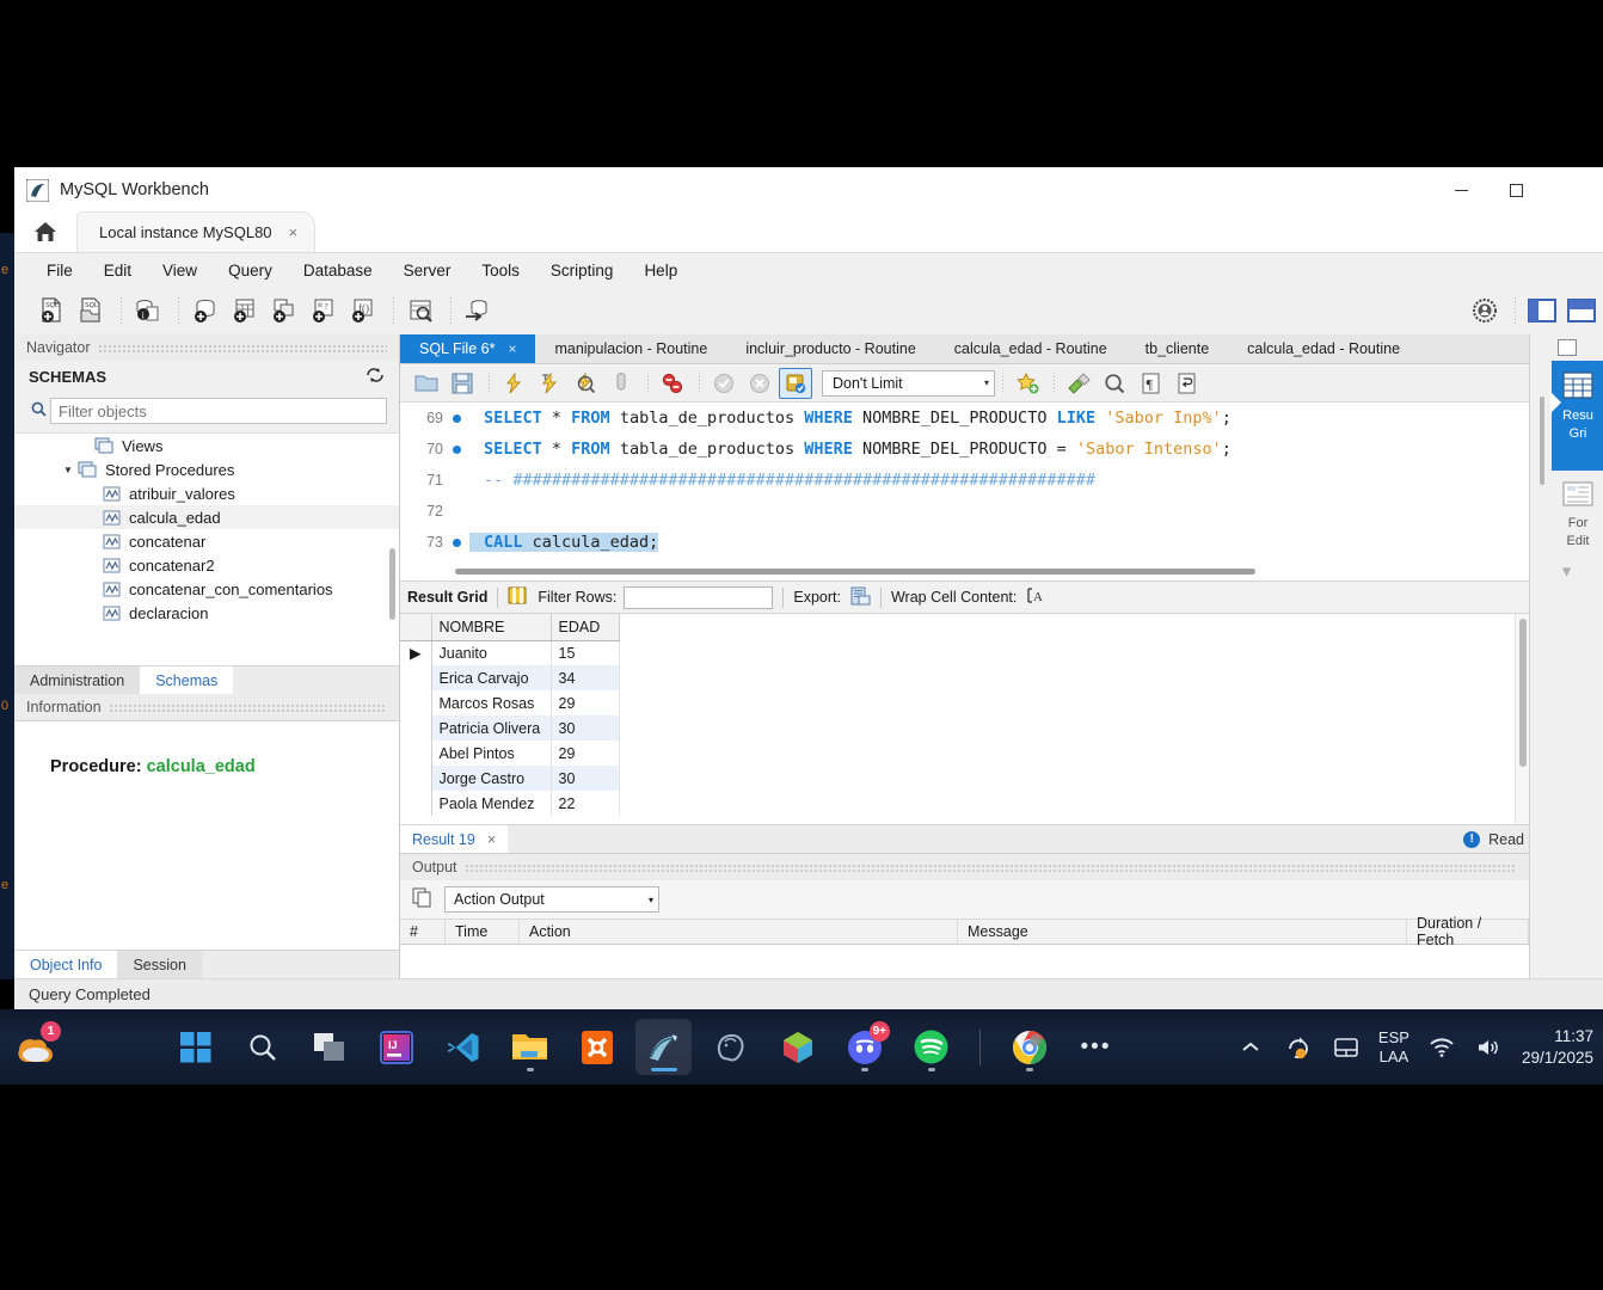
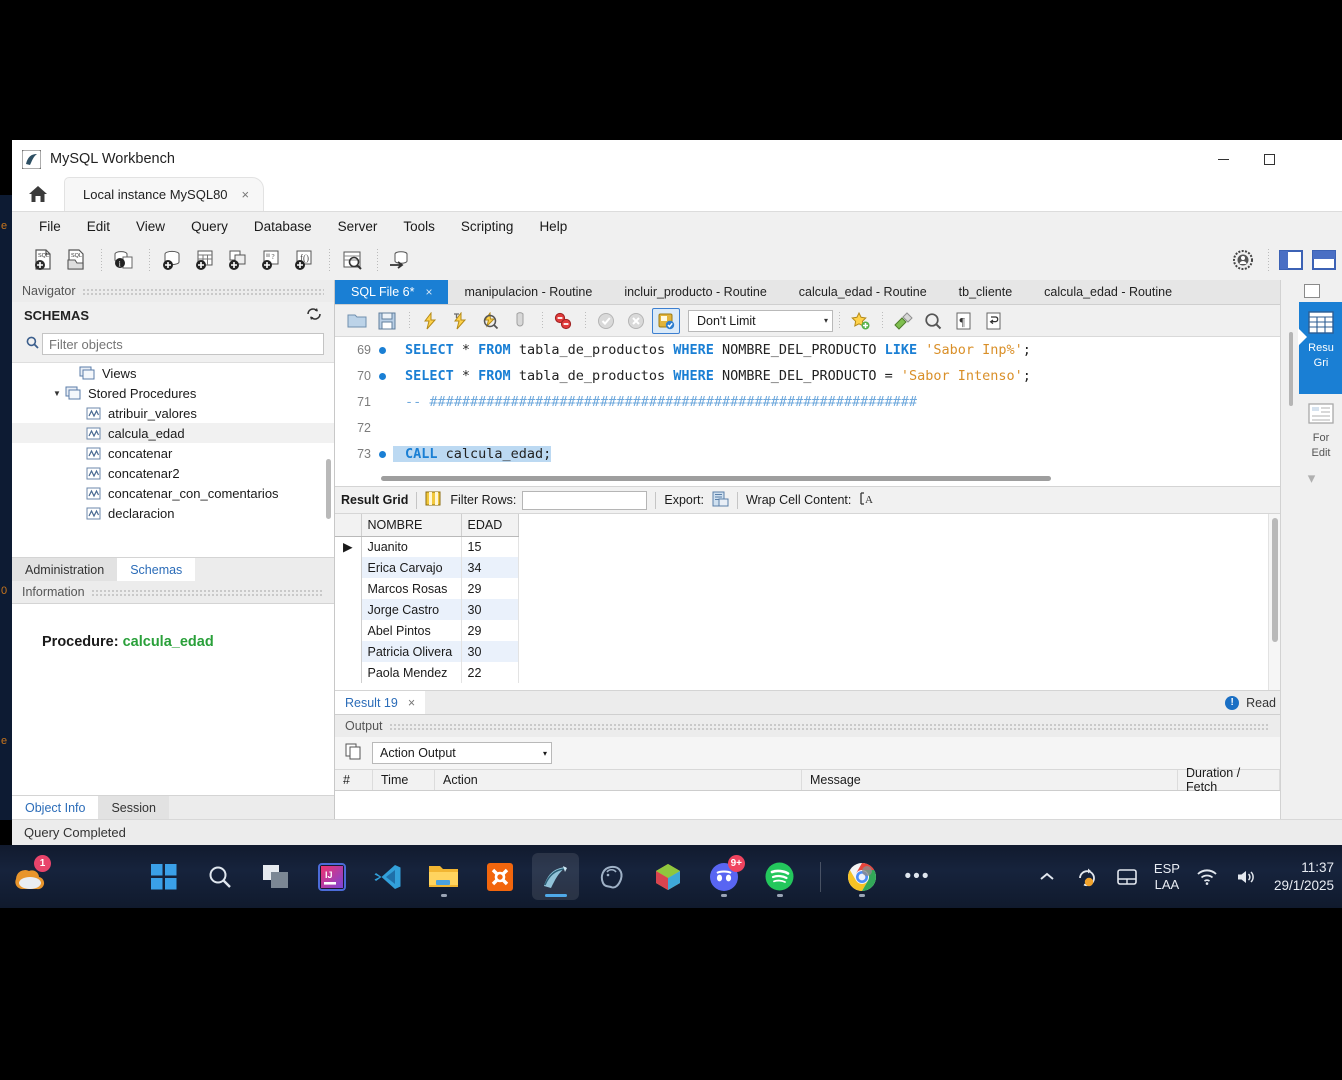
  e
  0
  e
  MySQL Workbench
  Local instance MySQL80
  ×
  File
  Edit
  View
  Query
  Database
  Server
  Tools
  Scripting
  Help
  i
  ?
  f()
  Navigator
  SCHEMAS
  Filter objects
  Views
  ▼
  Stored Procedures
  atribuir_valores
  calcula_edad
  concatenar
  concatenar2
  concatenar_con_comentarios
  declaracion
  Administration
  Schemas
  Information
  Procedure: calcula_edad
  Object Info
  Session
  SQL File 6*
  ×
  manipulacion - Routine
  incluir_producto - Routine
  calcula_edad - Routine
  tb_cliente
  calcula_edad - Routine
  Don't Limit
  ▾
  ¶
  69
  SELECT * FROM tabla_de_productos WHERE NOMBRE_DEL_PRODUCTO LIKE 'Sabor Inp%';
  70
  SELECT * FROM tabla_de_productos WHERE NOMBRE_DEL_PRODUCTO = 'Sabor Intenso';
  71
  -- ############################################################
  72
  73
  CALL calcula_edad;
  Result Grid
  Filter Rows:
  Export:
  Wrap Cell Content:
  A
  	NOMBRE	EDAD
  ▶	Juanito	15
  	Erica Carvajo	34
  	Marcos Rosas	29
- 	Patricia Olivera	30
+ 	Jorge Castro	30
  	Abel Pintos	29
- 	Jorge Castro	30
+ 	Patricia Olivera	30
  	Paola Mendez	22
  Result 19
  ×
  !
  Read
  Output
  Action Output
  ▾
  #
  Time
  Action
  Message
  Duration / Fetch
  Resu
  Gri
  For
  Edit
  ▾
  Query Completed
  1
  IJ
  9+
  •••
  ESP
  LAA
  11:37
  29/1/2025
